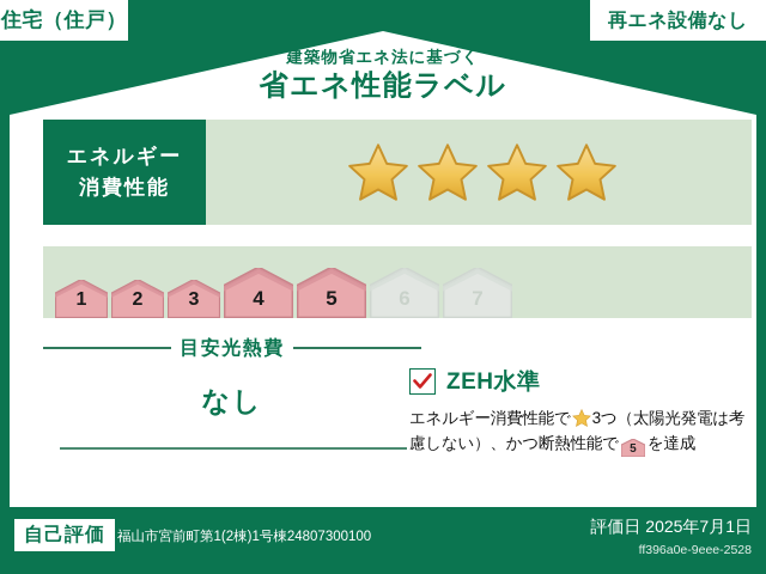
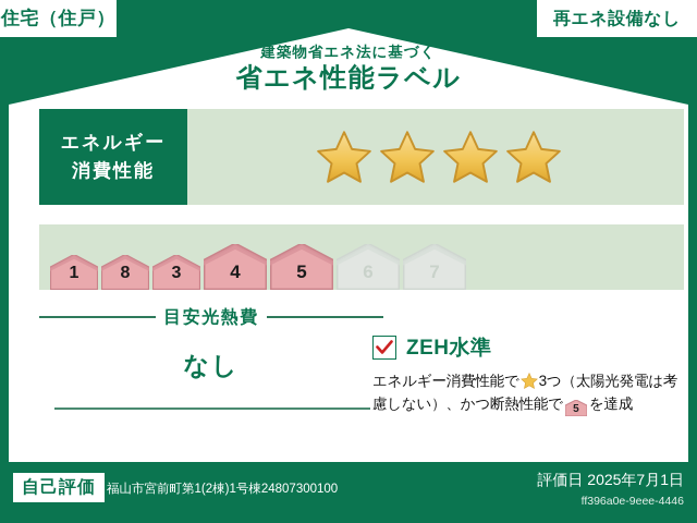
  住宅（住戸）
  再エネ設備なし
  建築物省エネ法に基づく
  省エネ性能ラベル
  エネルギー
  消費性能
  1
- 2
+ 8
  3
  4
  5
  6
  7
  目安光熱費
  なし
  ZEH水準
  エネルギー消費性能で 3つ（太陽光発電は考慮しない）、かつ断熱性能で 5 を達成
  自己評価
  福山市宮前町第1(2棟)1号棟24807300100
  評価日 2025年7月1日
- ff396a0e-9eee-2528
+ ff396a0e-9eee-4446
